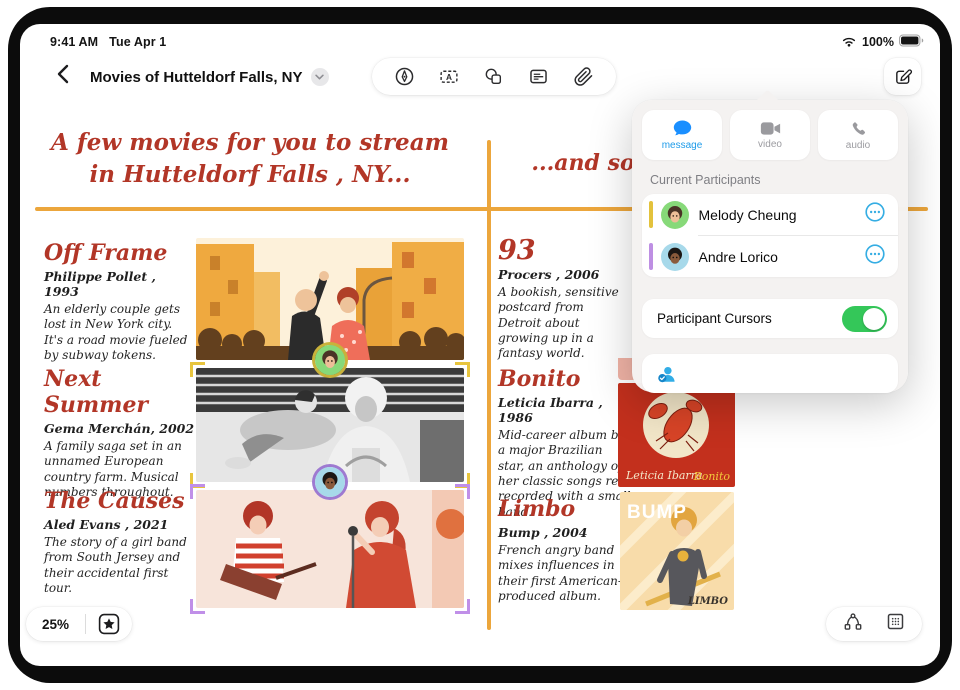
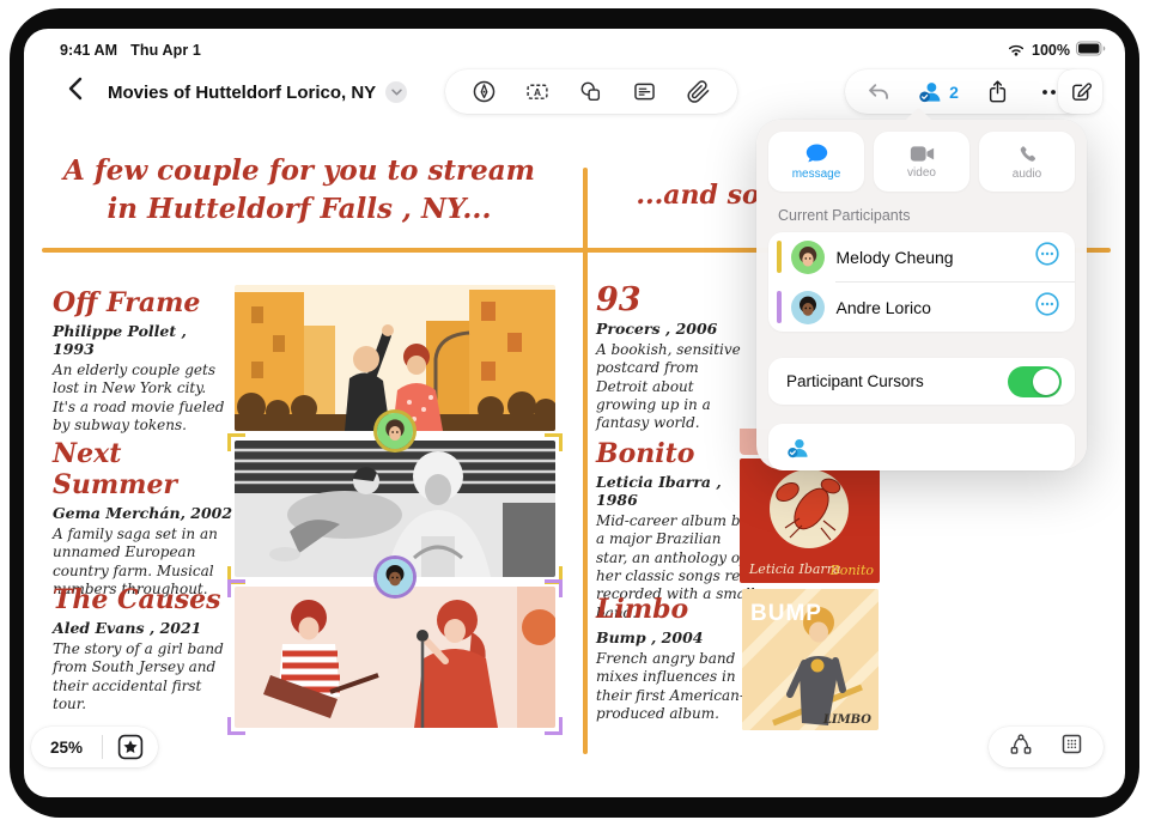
  9:41 AM
- Tue Apr 1
+ Thu Apr 1
  100%
- Movies of Hutteldorf Falls, NY
+ Movies of Hutteldorf Lorico, NY
  A
+ 2
- A few movies for you to stream
+ A few couple for you to stream
  in Hutteldorf Falls , NY...
  ...and so
  Off Frame
  Philippe Pollet , 1993
  An elderly couple gets lost in New York city. It's a road movie fueled by subway tokens.
  Next Summer
  Gema Merchán, 2002
  A family saga set in an unnamed European country farm. Musical numbers throughout.
  The Causes
  Aled Evans , 2021
  The story of a girl band from South Jersey and their accidental first tour.
  93
  Procers , 2006
  A bookish, sensitive postcard from Detroit about growing up in a fantasy world.
  Bonito
  Leticia Ibarra , 1986
  Mid-career album b a major Brazilian star, an anthology o her classic songs rerecorded with a sma band.
  Limbo
  Bump , 2004
  French angry band mixes influences in their first American-produced album.
  Leticia Ibarra
  Bonito
  BUMP
  LIMBO
  message
  video
  audio
  Current Participants
  Melody Cheung
  Andre Lorico
  Participant Cursors
  25%
